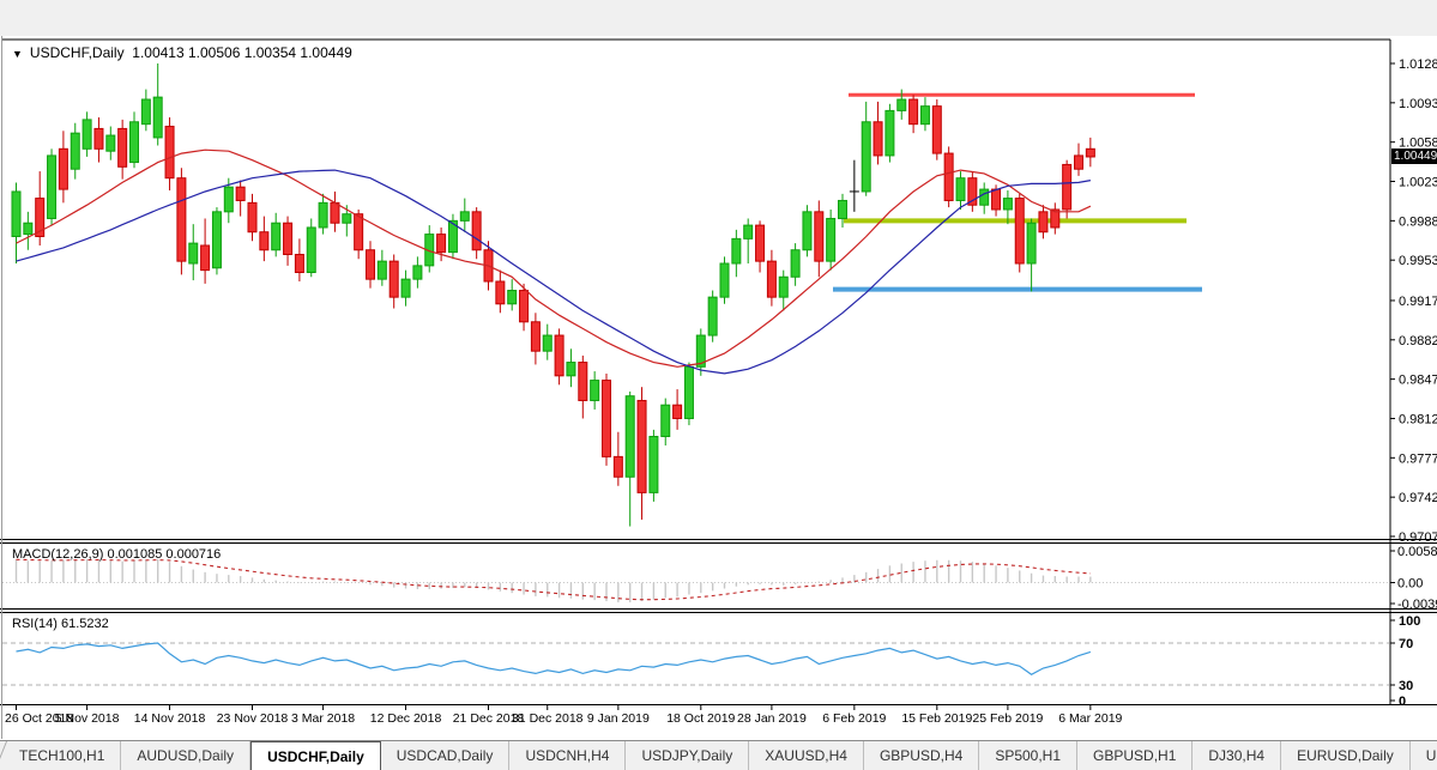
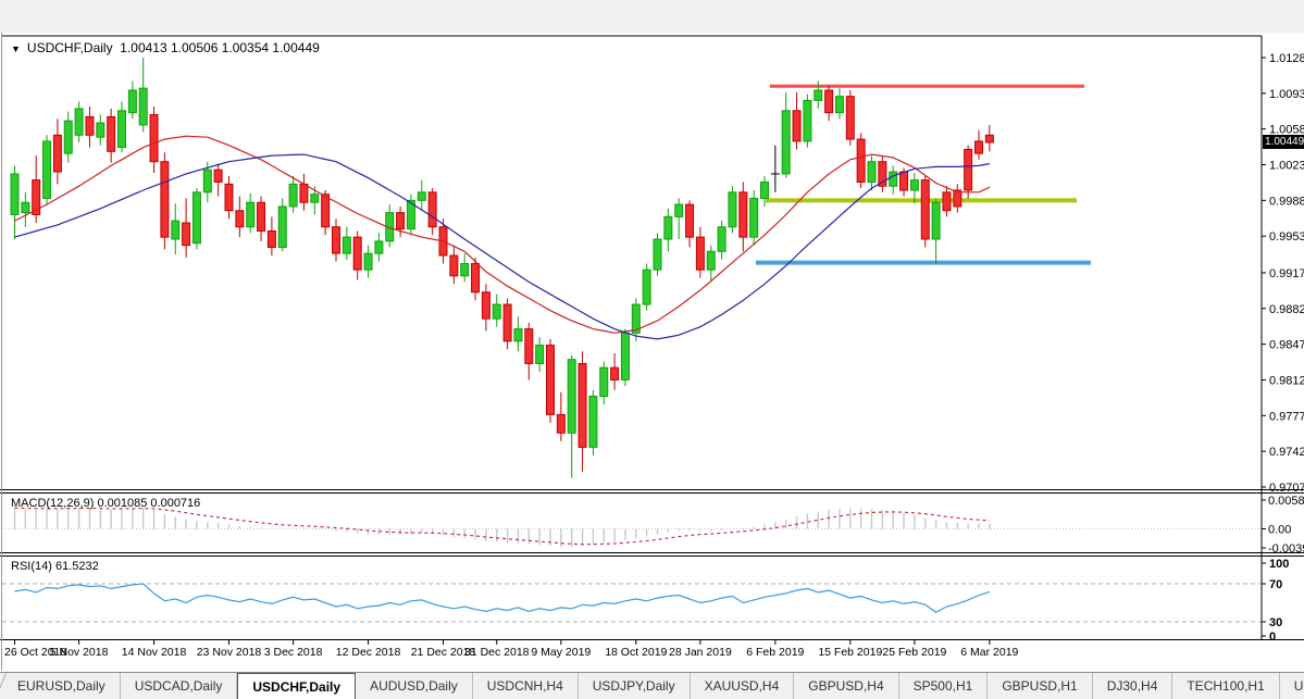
  1.0128
  1.0093
  1.0058
  1.0023
  0.9988
  0.9953
  0.9917
  0.9882
  0.9847
  0.9812
  0.9777
  0.9742
  0.9707
  0.0058
  0.00
  100
  70
  30
  0
  26 Oct 2018
  5 Nov 2018
  14 Nov 2018
  23 Nov 2018
- 3 Mar 2018
+ 3 Dec 2018
  12 Dec 2018
  21 Dec 2018
  31 Dec 2018
- 9 Jan 2019
+ 9 May 2019
  18 Oct 2019
  28 Jan 2019
  6 Feb 2019
  15 Feb 2019
  25 Feb 2019
  6 Mar 2019
  ▼ USDCHF,Daily 1.00413 1.00506 1.00354 1.00449
  MACD(12,26,9) 0.001085 0.000716
  RSI(14) 61.5232
  1.00449
- TECH100,H1
+ EURUSD,Daily
- AUDUSD,Daily
+ USDCAD,Daily
  USDCHF,Daily
- USDCAD,Daily
+ AUDUSD,Daily
  USDCNH,H4
  USDJPY,Daily
  XAUUSD,H4
  GBPUSD,H4
  SP500,H1
  GBPUSD,H1
  DJ30,H4
- EURUSD,Daily
+ TECH100,H1
